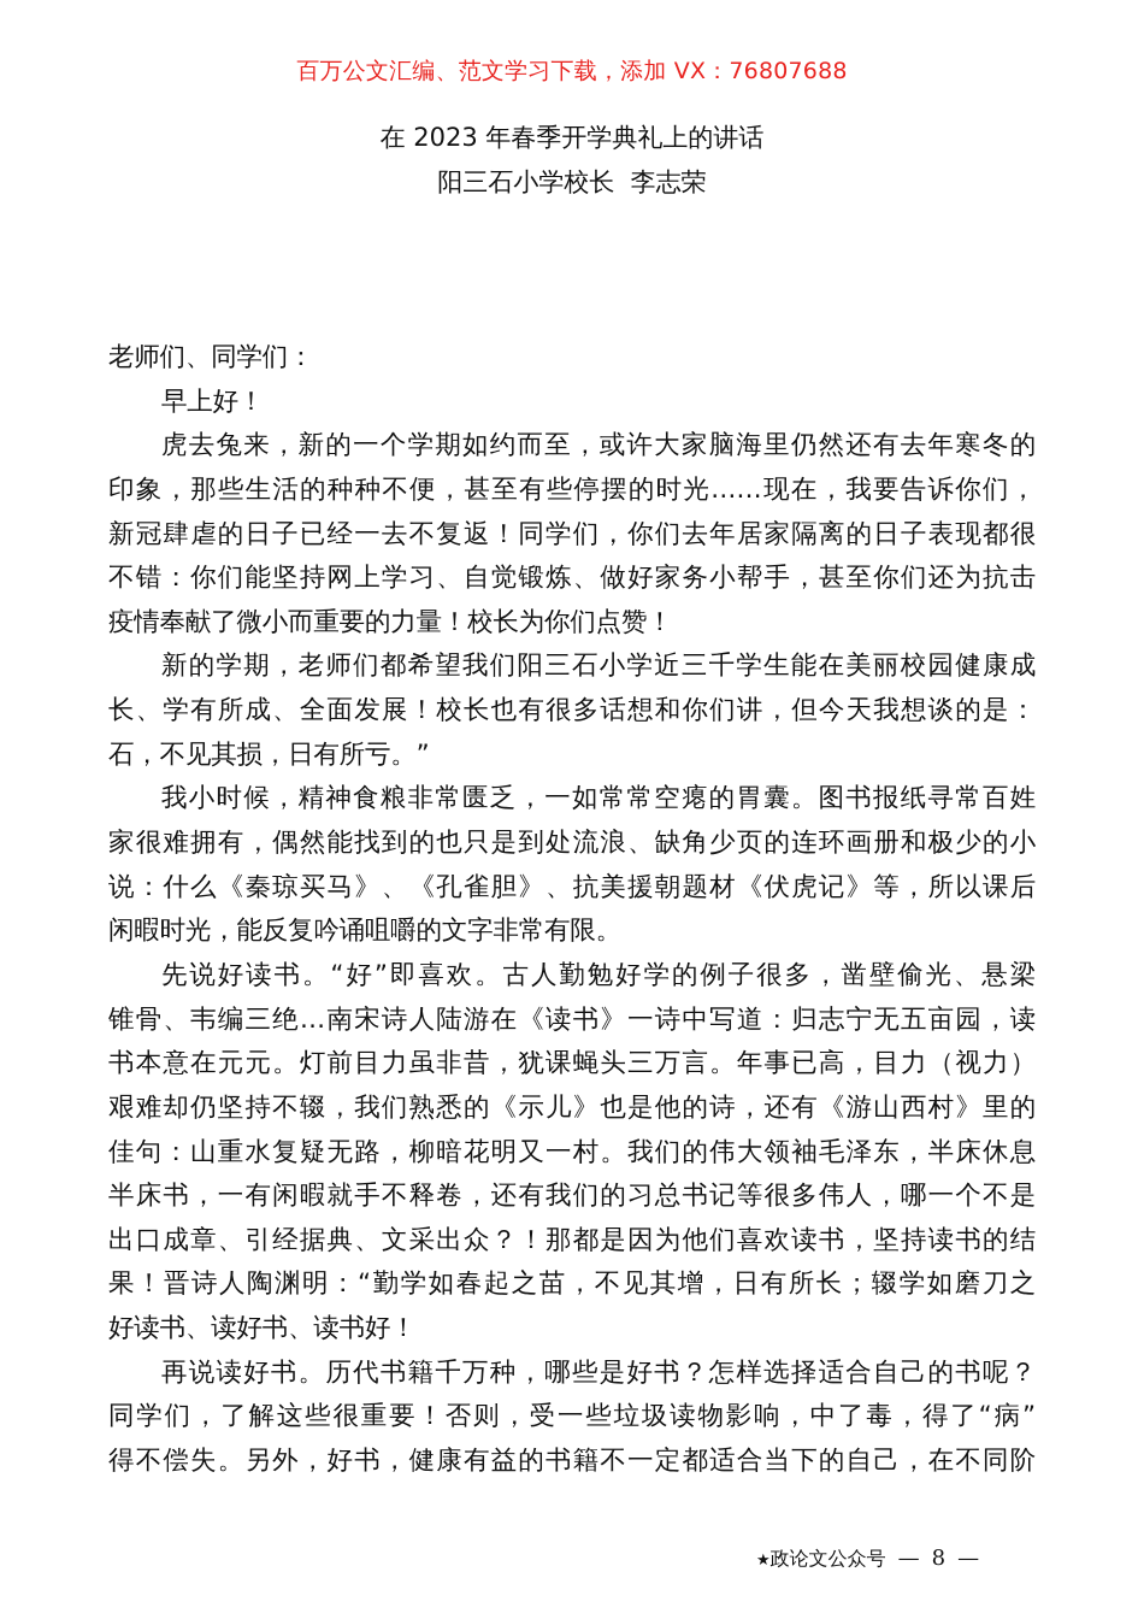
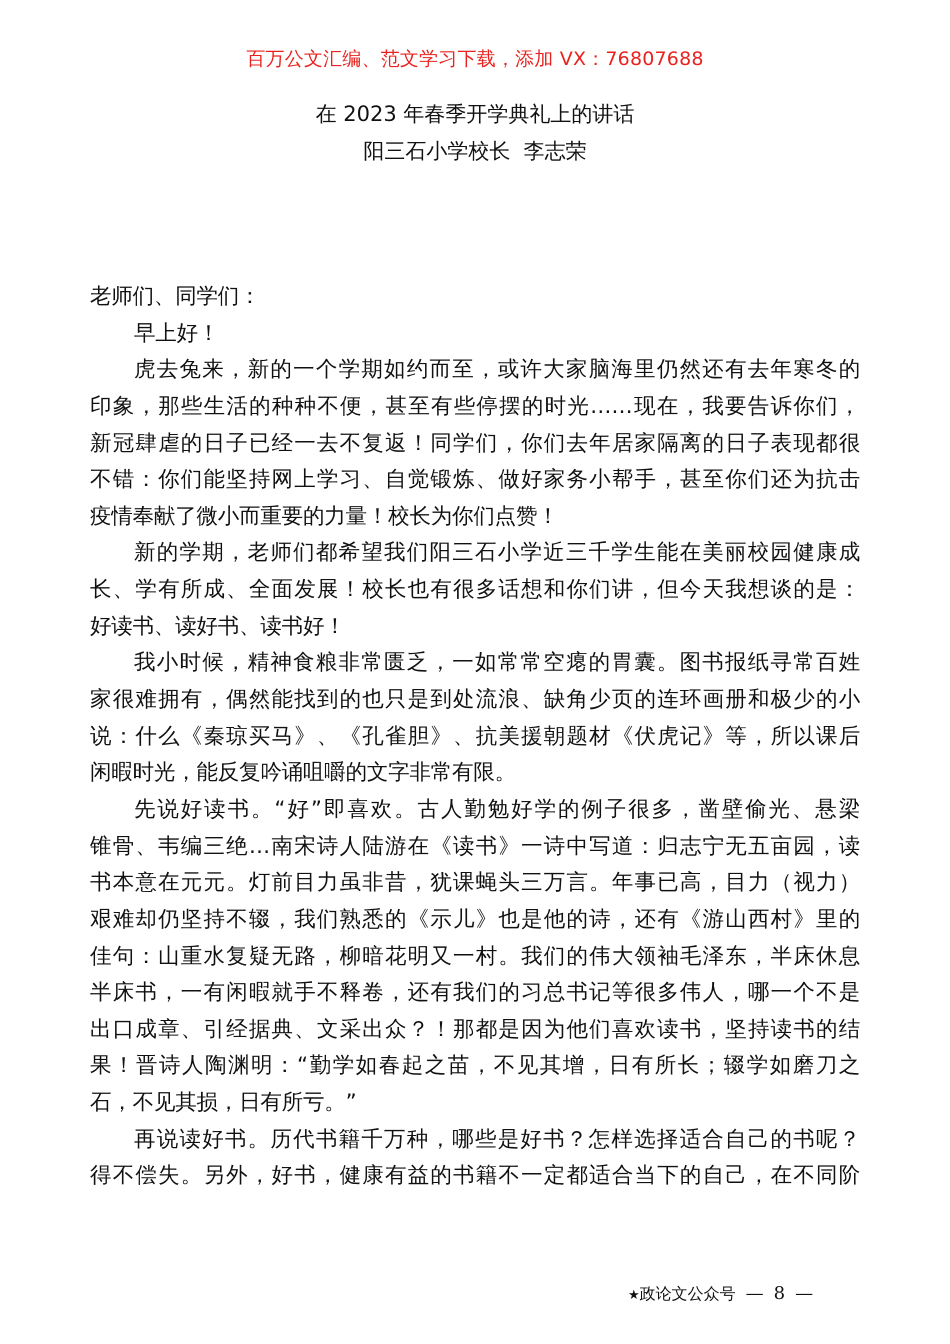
  百万公文汇编、范文学习下载，添加 VX：76807688
  在 2023 年春季开学典礼上的讲话
  阳三石小学校长 李志荣
  老师们、同学们：
  早上好！
  虎去兔来，新的一个学期如约而至，或许大家脑海里仍然还有去年寒冬的
  印象，那些生活的种种不便，甚至有些停摆的时光……现在，我要告诉你们，
  新冠肆虐的日子已经一去不复返！同学们，你们去年居家隔离的日子表现都很
  不错：你们能坚持网上学习、自觉锻炼、做好家务小帮手，甚至你们还为抗击
  疫情奉献了微小而重要的力量！校长为你们点赞！
  新的学期，老师们都希望我们阳三石小学近三千学生能在美丽校园健康成
  长、学有所成、全面发展！校长也有很多话想和你们讲，但今天我想谈的是：
- 石，不见其损，日有所亏。”
+ 好读书、读好书、读书好！
  我小时候，精神食粮非常匮乏，一如常常空瘪的胃囊。图书报纸寻常百姓
  家很难拥有，偶然能找到的也只是到处流浪、缺角少页的连环画册和极少的小
  说：什么《秦琼买马》、《孔雀胆》、抗美援朝题材《伏虎记》等，所以课后
  闲暇时光，能反复吟诵咀嚼的文字非常有限。
  先说好读书。“好”即喜欢。古人勤勉好学的例子很多，凿壁偷光、悬梁
  锥骨、韦编三绝…南宋诗人陆游在《读书》一诗中写道：归志宁无五亩园，读
  书本意在元元。灯前目力虽非昔，犹课蝇头三万言。年事已高，目力（视力）
  艰难却仍坚持不辍，我们熟悉的《示儿》也是他的诗，还有《游山西村》里的
  佳句：山重水复疑无路，柳暗花明又一村。我们的伟大领袖毛泽东，半床休息
  半床书，一有闲暇就手不释卷，还有我们的习总书记等很多伟人，哪一个不是
  出口成章、引经据典、文采出众？！那都是因为他们喜欢读书，坚持读书的结
  果！晋诗人陶渊明：“勤学如春起之苗，不见其增，日有所长；辍学如磨刀之
- 好读书、读好书、读书好！
+ 石，不见其损，日有所亏。”
  再说读好书。历代书籍千万种，哪些是好书？怎样选择适合自己的书呢？
- 同学们，了解这些很重要！否则，受一些垃圾读物影响，中了毒，得了“病”
  得不偿失。另外，好书，健康有益的书籍不一定都适合当下的自己，在不同阶
  ★政论文公众号 — 8 —
